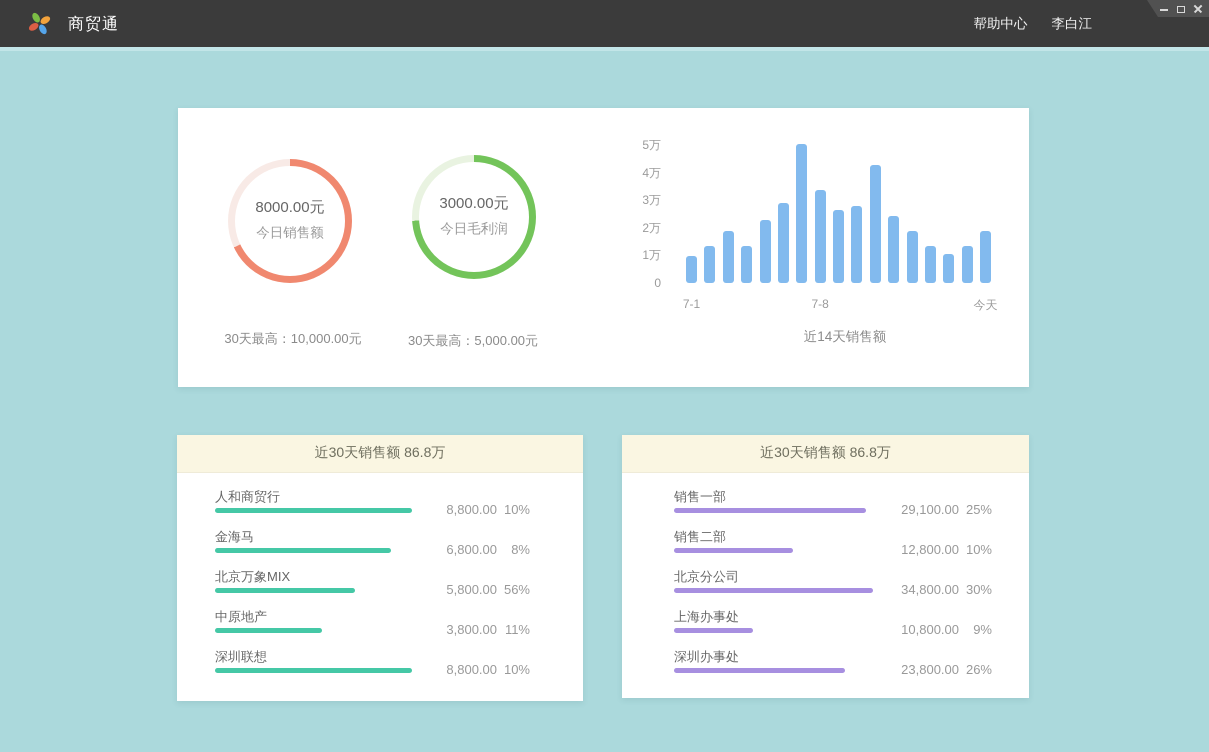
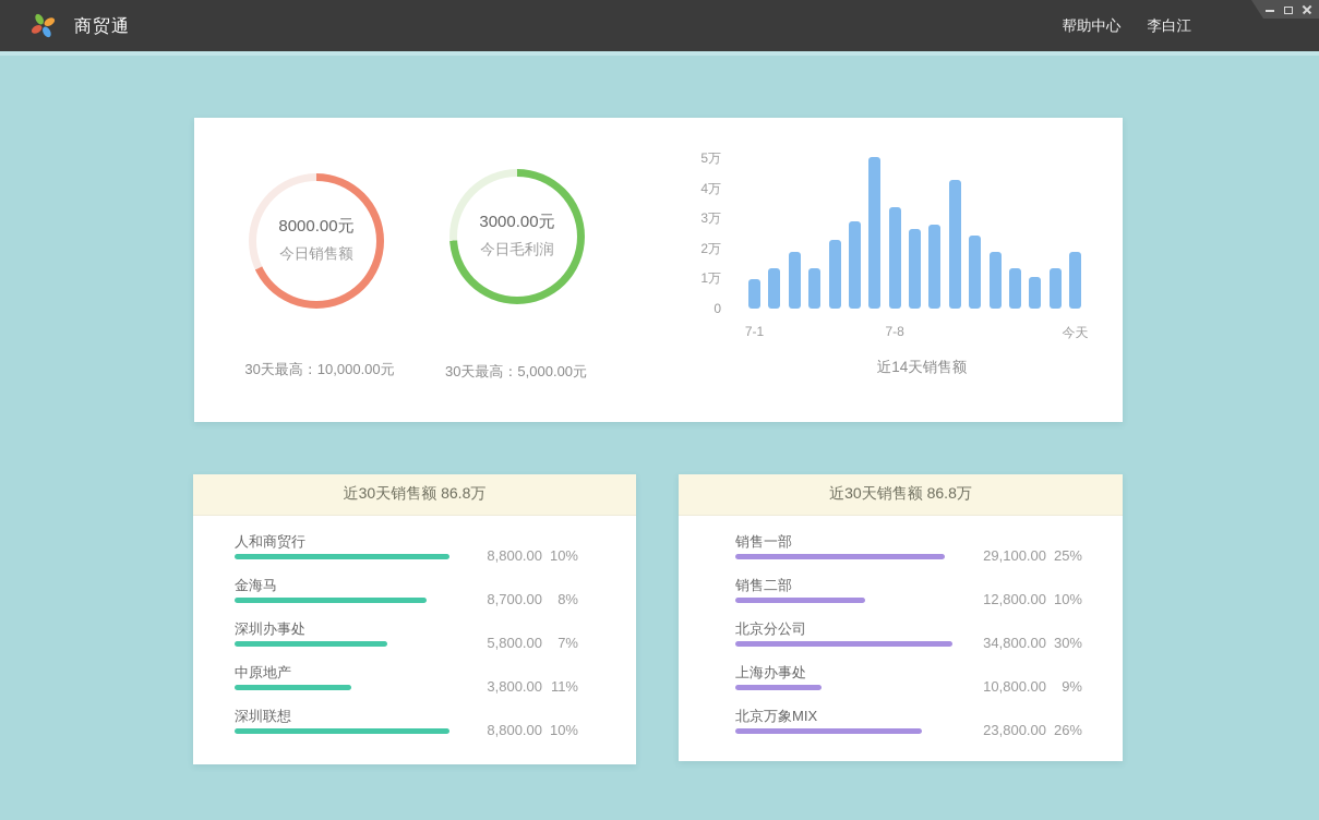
  商贸通
  帮助中心
  李白江
  8000.00元
  今日销售额
  30天最高：10,000.00元
  3000.00元
  今日毛利润
  30天最高：5,000.00元
  5万
  4万
  3万
  2万
  1万
  0
  7-1
  7-8
  今天
  近14天销售额
  近30天销售额 86.8万
  人和商贸行
  8,800.00 10%
  金海马
- 6,800.00 8%
+ 8,700.00 8%
- 北京万象MIX
+ 深圳办事处
- 5,800.00 56%
+ 5,800.00 7%
  中原地产
  3,800.00 11%
  深圳联想
  8,800.00 10%
  近30天销售额 86.8万
  销售一部
  29,100.00 25%
  销售二部
  12,800.00 10%
  北京分公司
  34,800.00 30%
  上海办事处
  10,800.00 9%
- 深圳办事处
+ 北京万象MIX
  23,800.00 26%
